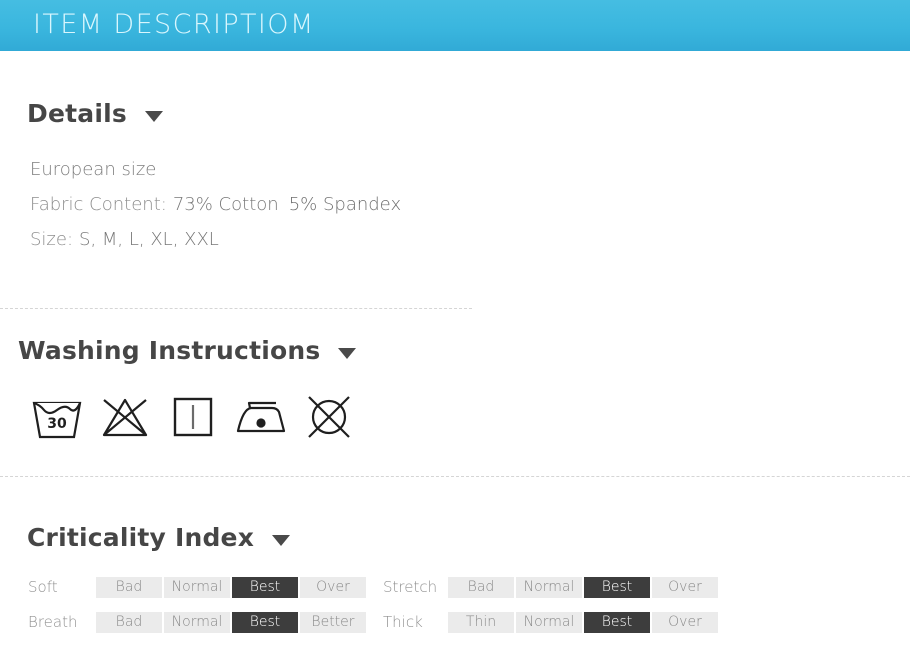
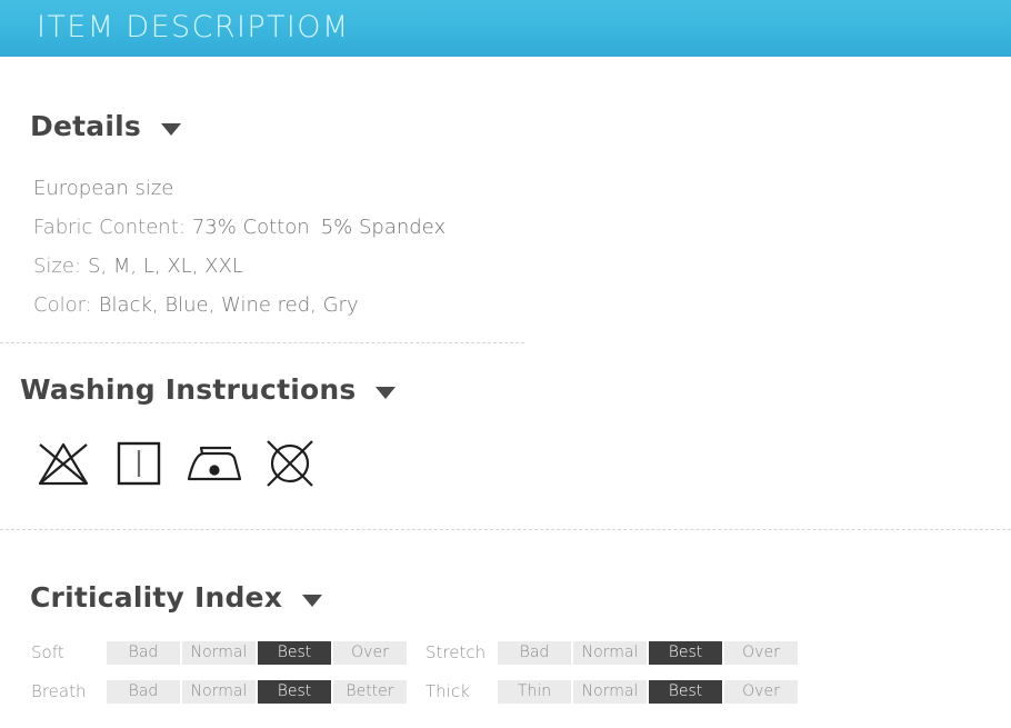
  ITEM DESCRIPTIOM
  Details
  European size
  Fabric Content: 73% Cotton 5% Spandex
  Size: S, M, L, XL, XXL
+ Color: Black, Blue, Wine red, Gry
  Washing Instructions
- 30
  Criticality Index
  Soft
  Bad
  Normal
  Best
  Over
  Stretch
  Bad
  Normal
  Best
  Over
  Breath
  Bad
  Normal
  Best
  Better
  Thick
  Thin
  Normal
  Best
  Over
